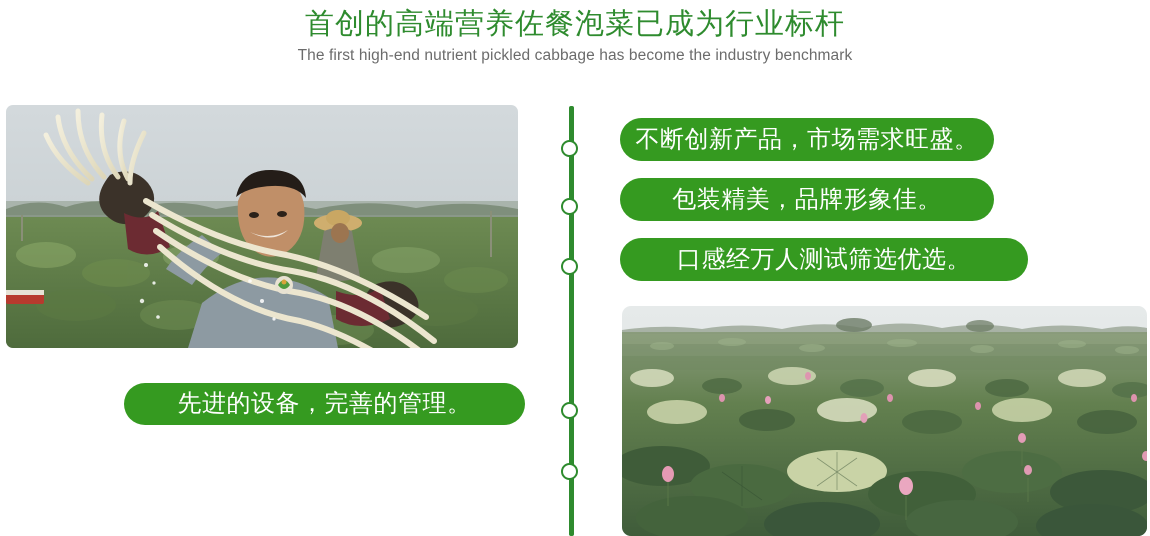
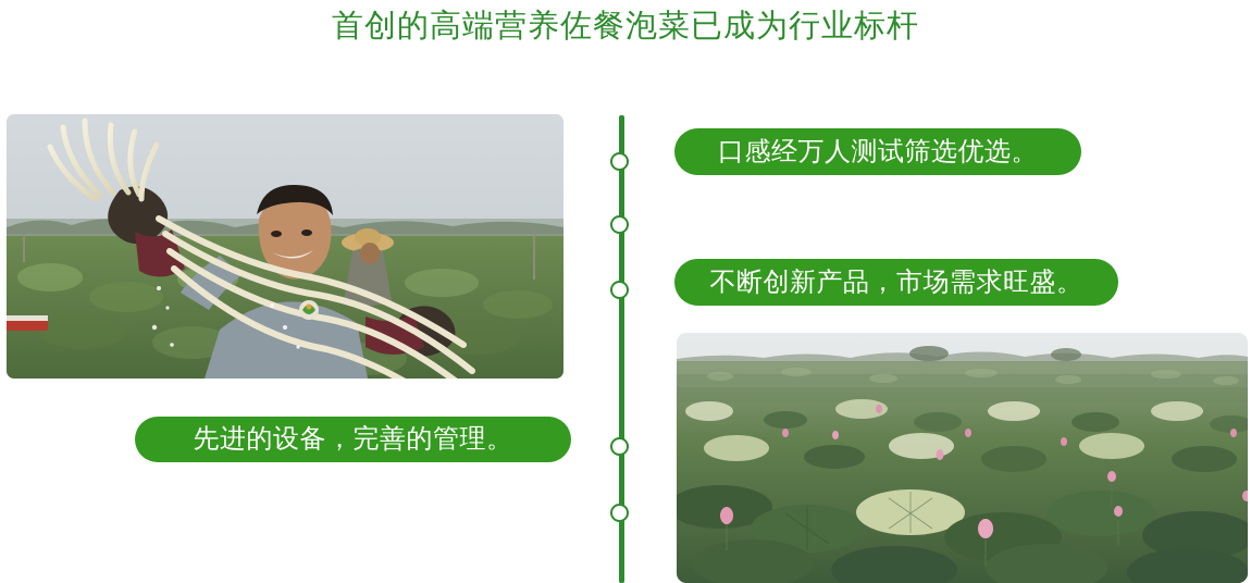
  首创的高端营养佐餐泡菜已成为行业标杆
- The first high-end nutrient pickled cabbage has become the industry benchmark
- 不断创新产品，市场需求旺盛。
+ 口感经万人测试筛选优选。
- 包装精美，品牌形象佳。
- 口感经万人测试筛选优选。
+ 不断创新产品，市场需求旺盛。
  先进的设备，完善的管理。
